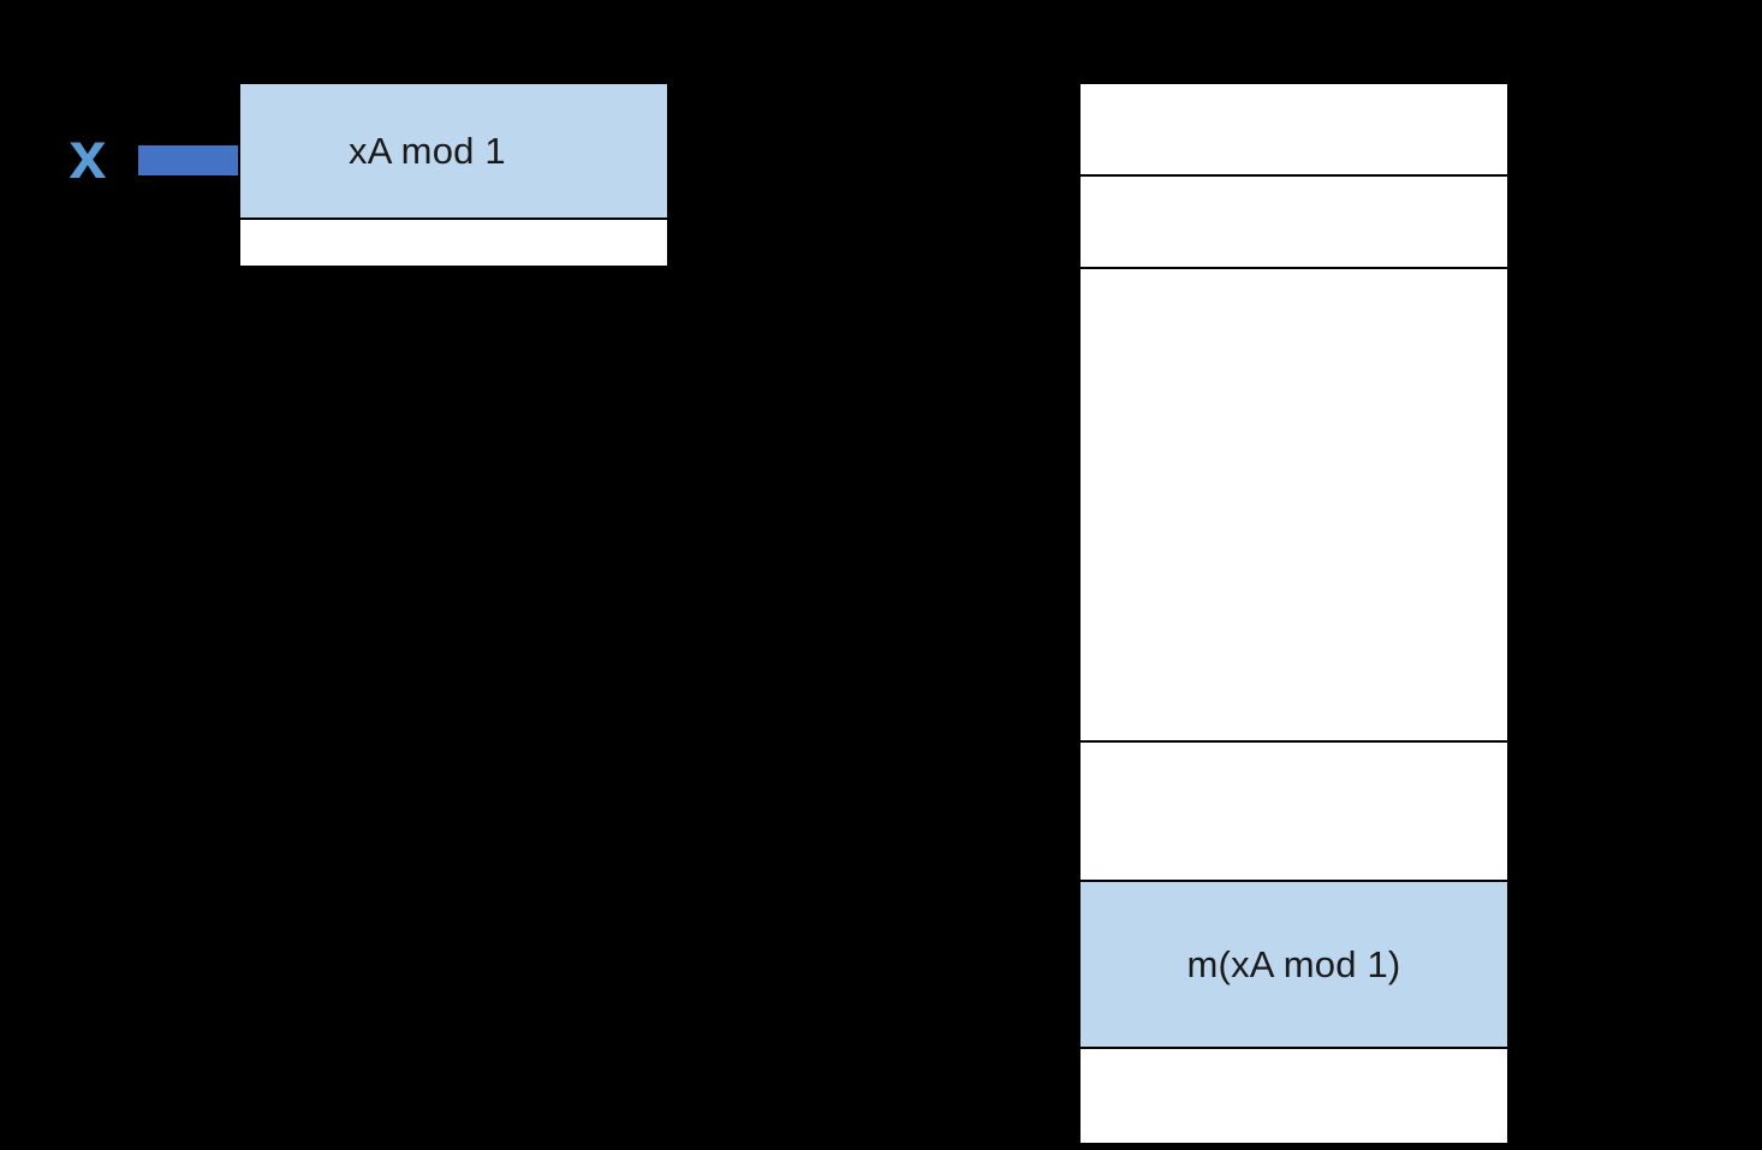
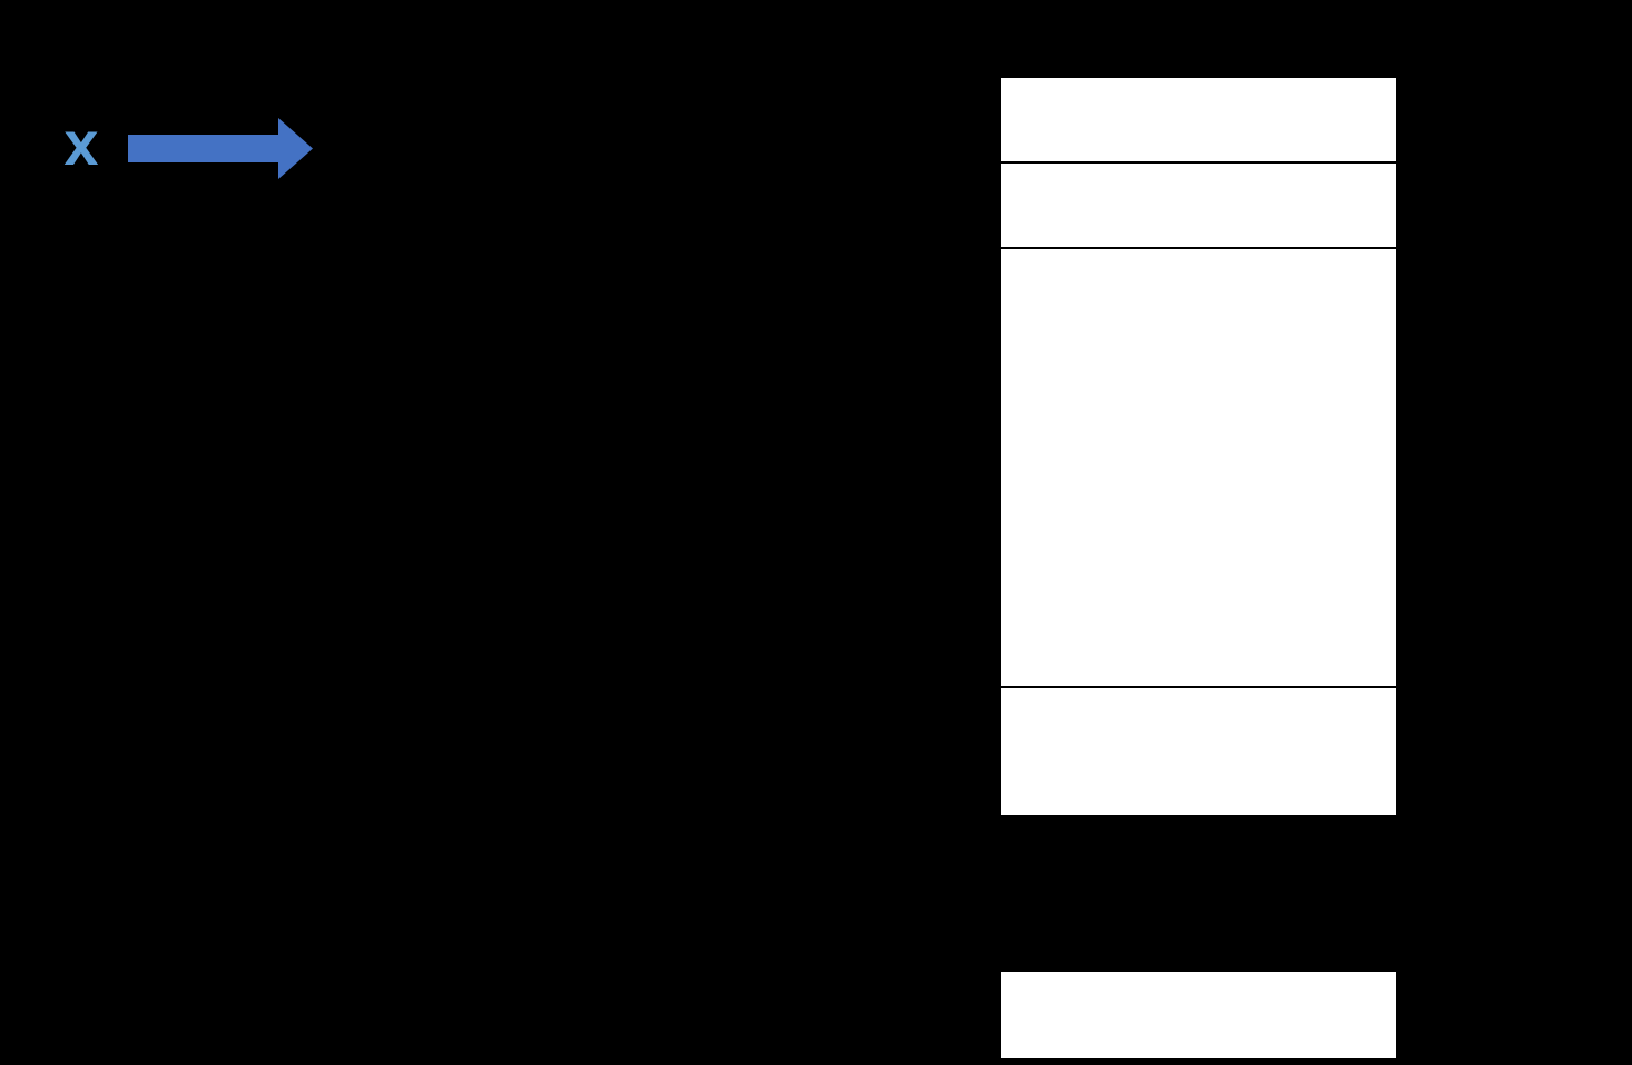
  x
- xA mod 1
- m(xA mod 1)
